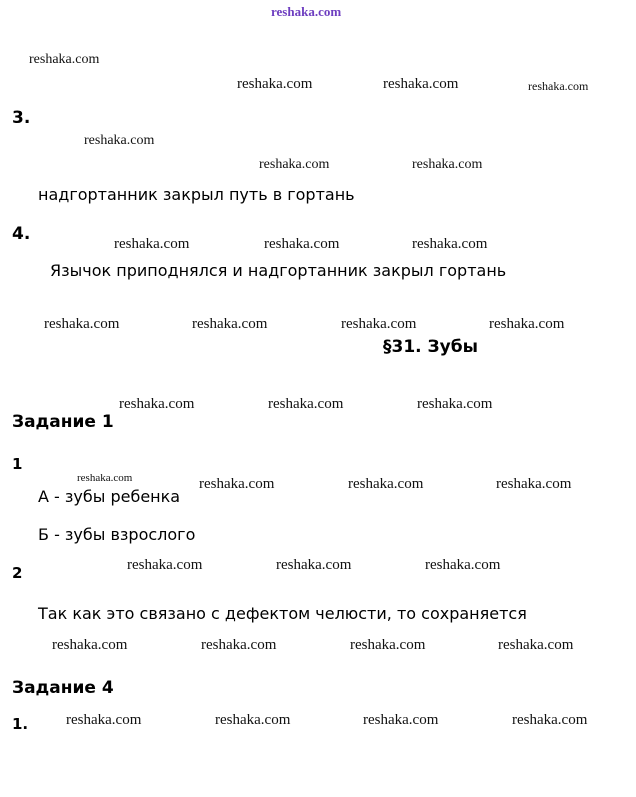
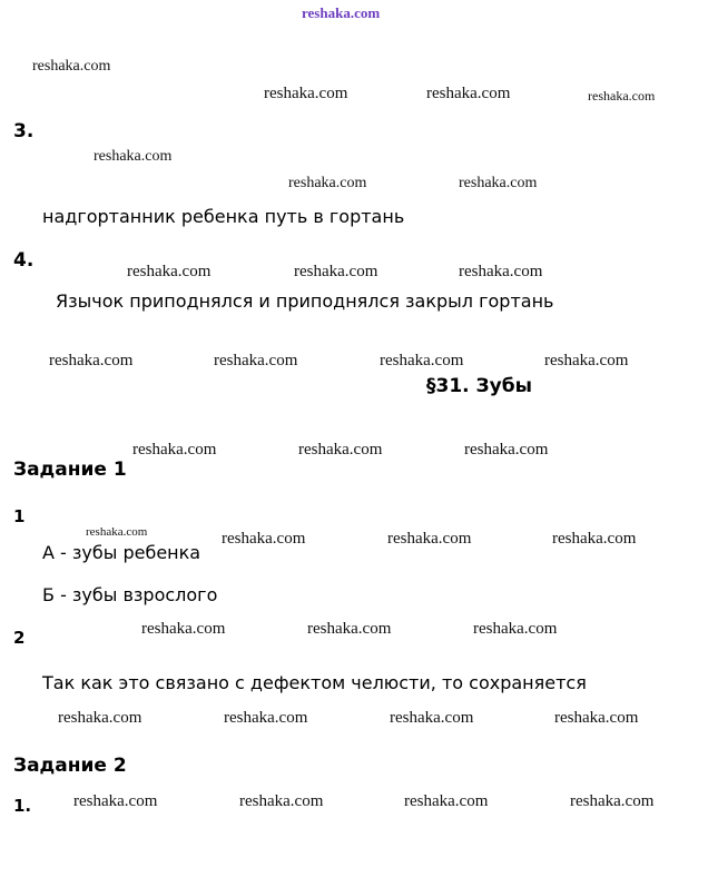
  reshaka.com
  reshaka.com
  reshaka.com
  reshaka.com
  reshaka.com
  reshaka.com
  reshaka.com
  reshaka.com
  reshaka.com
  reshaka.com
  reshaka.com
  reshaka.com
  reshaka.com
  reshaka.com
  reshaka.com
  reshaka.com
  reshaka.com
  reshaka.com
  reshaka.com
  reshaka.com
  reshaka.com
  reshaka.com
  reshaka.com
  reshaka.com
  reshaka.com
  reshaka.com
  reshaka.com
  reshaka.com
  reshaka.com
  reshaka.com
  reshaka.com
  reshaka.com
  reshaka.com
  3.
- надгортанник закрыл путь в гортань
+ надгортанник ребенка путь в гортань
  4.
- Язычок приподнялся и надгортанник закрыл гортань
+ Язычок приподнялся и приподнялся закрыл гортань
  §31. Зубы
  Задание 1
  1
  А - зубы ребенка
  Б - зубы взрослого
  2
  Так как это связано с дефектом челюсти, то сохраняется
- Задание 4
+ Задание 2
  1.
